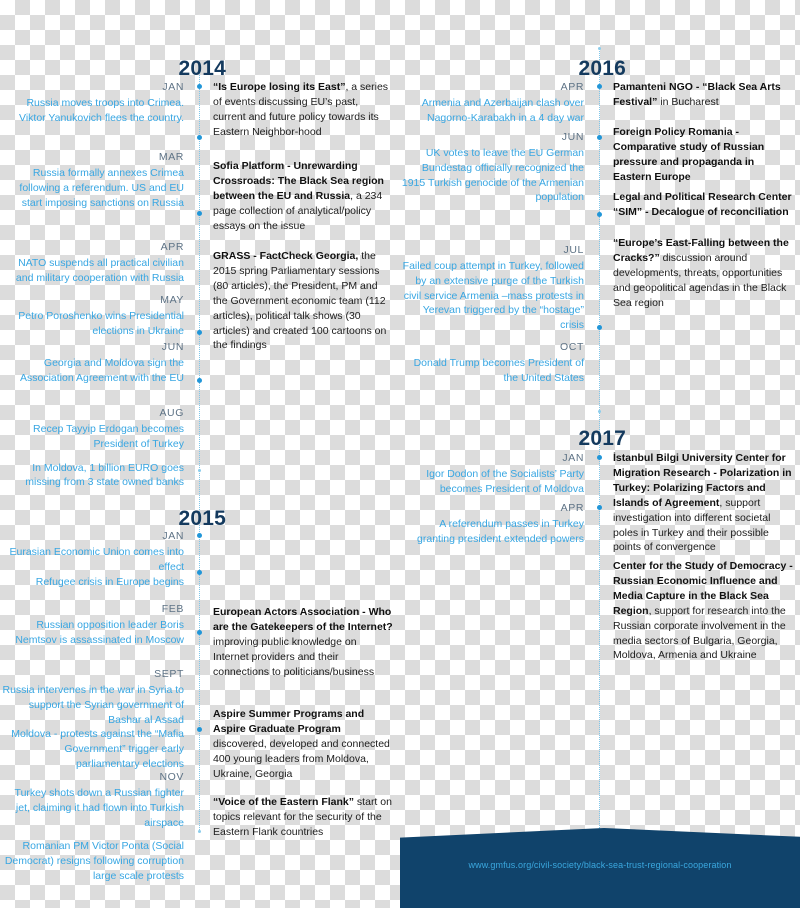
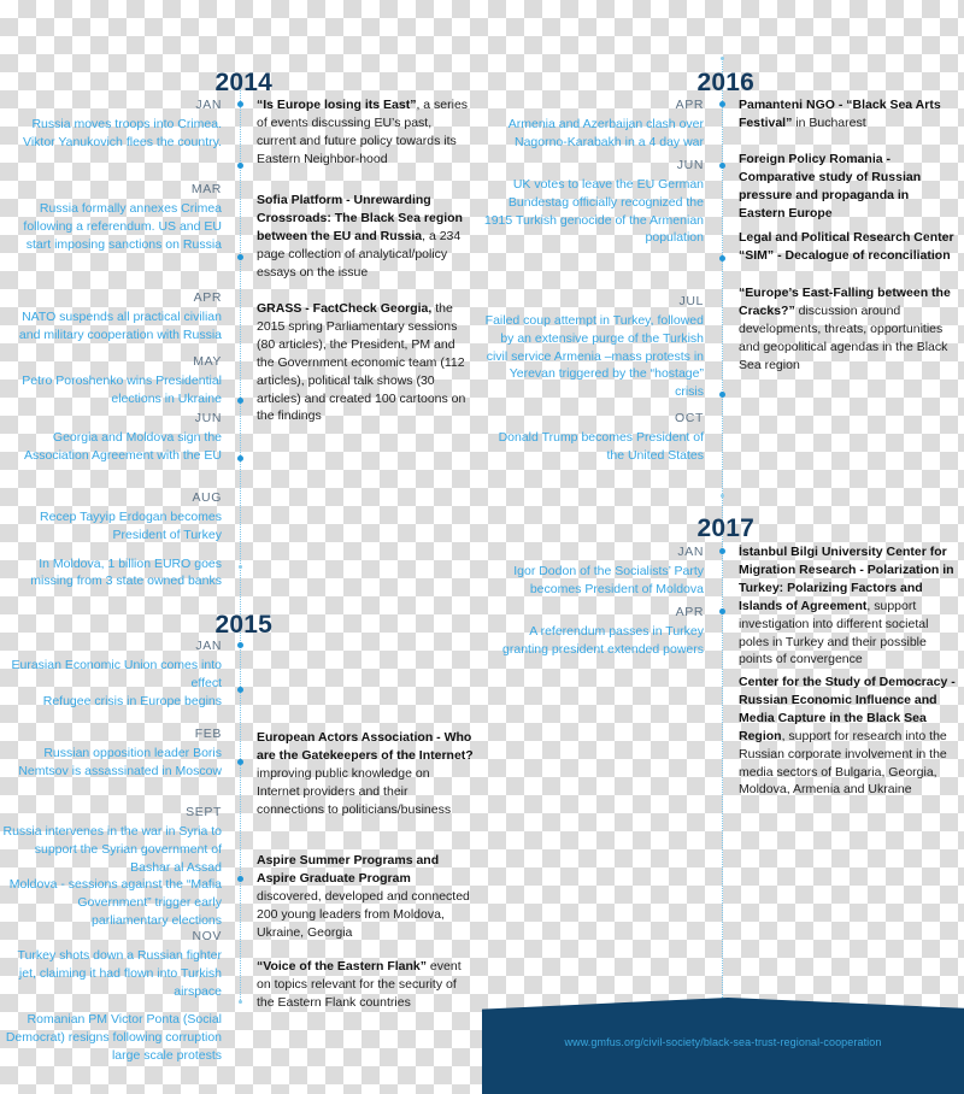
  2014
  JAN
  Russia moves troops into Crimea. Viktor Yanukovich flees the country.
  “Is Europe losing its East”, a series of events discussing EU’s past, current and future policy towards its Eastern Neighbor-hood
  MAR
  Russia formally annexes Crimea following a referendum. US and EU start imposing sanctions on Russia
  Sofia Platform - Unrewarding Crossroads: The Black Sea region between the EU and Russia, a 234 page collection of analytical/policy essays on the issue
  APR
  NATO suspends all practical civilian and military cooperation with Russia
  GRASS - FactCheck Georgia, the 2015 spring Parliamentary sessions (80 articles), the President, PM and the Government economic team (112 articles), political talk shows (30 articles) and created 100 cartoons on the findings
  MAY
  Petro Poroshenko wins Presidential elections in Ukraine
  JUN
  Georgia and Moldova sign the Association Agreement with the EU
  AUG
  Recep Tayyip Erdogan becomes President of Turkey
  In Moldova, 1 billion EURO goes missing from 3 state owned banks
  2015
  JAN
  Eurasian Economic Union comes into effect
  Refugee crisis in Europe begins
  FEB
  Russian opposition leader Boris Nemtsov is assassinated in Moscow
  European Actors Association - Who are the Gatekeepers of the Internet? improving public knowledge on Internet providers and their connections to politicians/business
  SEPT
  Russia intervenes in the war in Syria to support the Syrian government of Bashar al Assad
- Moldova - protests against the “Mafia Government” trigger early parliamentary elections
+ Moldova - sessions against the “Mafia Government” trigger early parliamentary elections
- Aspire Summer Programs and Aspire Graduate Program discovered, developed and connected 400 young leaders from Moldova, Ukraine, Georgia
+ Aspire Summer Programs and Aspire Graduate Program discovered, developed and connected 200 young leaders from Moldova, Ukraine, Georgia
  NOV
  Turkey shots down a Russian fighter jet, claiming it had flown into Turkish airspace
  Romanian PM Victor Ponta (Social Democrat) resigns following corruption large scale protests
- “Voice of the Eastern Flank” start on topics relevant for the security of the Eastern Flank countries
+ “Voice of the Eastern Flank” event on topics relevant for the security of the Eastern Flank countries
  2016
  APR
  Armenia and Azerbaijan clash over Nagorno-Karabakh in a 4 day war
  Pamanteni NGO - “Black Sea Arts Festival” in Bucharest
  JUN
  UK votes to leave the EU German Bundestag officially recognized the 1915 Turkish genocide of the Armenian population
  Foreign Policy Romania - Comparative study of Russian pressure and propaganda in Eastern Europe
  JUL
  Failed coup attempt in Turkey, followed by an extensive purge of the Turkish civil service Armenia –mass protests in Yerevan triggered by the “hostage” crisis
  Legal and Political Research Center “SIM” - Decalogue of reconciliation
  OCT
  Donald Trump becomes President of the United States
  “Europe’s East-Falling between the Cracks?” discussion around developments, threats, opportunities and geopolitical agendas in the Black Sea region
  2017
  JAN
  Igor Dodon of the Socialists’ Party becomes President of Moldova
  İstanbul Bilgi University Center for Migration Research - Polarization in Turkey: Polarizing Factors and Islands of Agreement, support investigation into different societal poles in Turkey and their possible points of convergence
  APR
  A referendum passes in Turkey granting president extended powers
  Center for the Study of Democracy - Russian Economic Influence and Media Capture in the Black Sea Region, support for research into the Russian corporate involvement in the media sectors of Bulgaria, Georgia, Moldova, Armenia and Ukraine
  www.gmfus.org/civil-society/black-sea-trust-regional-cooperation
